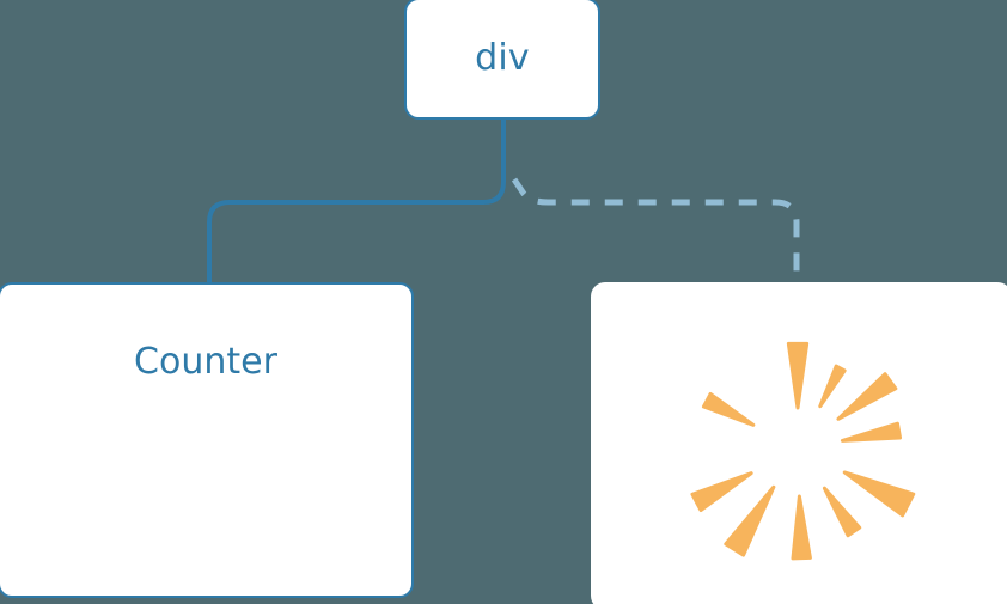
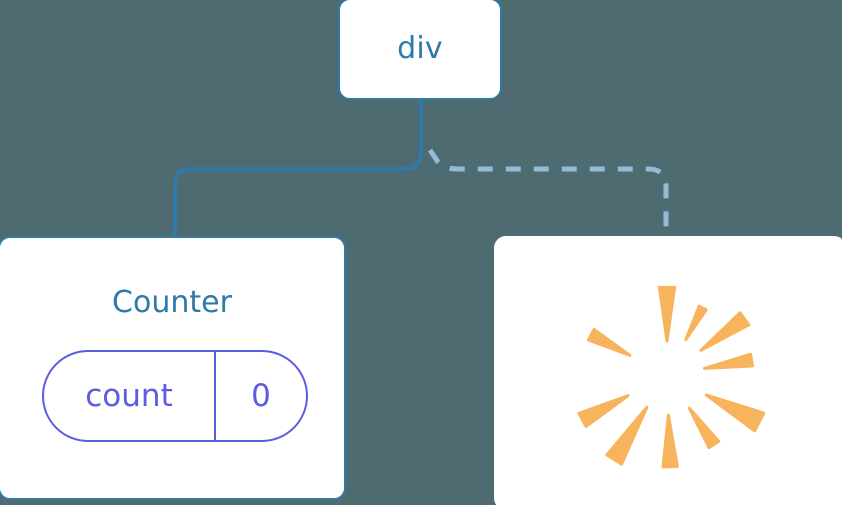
  div
  Counter
+ count
+ 0
